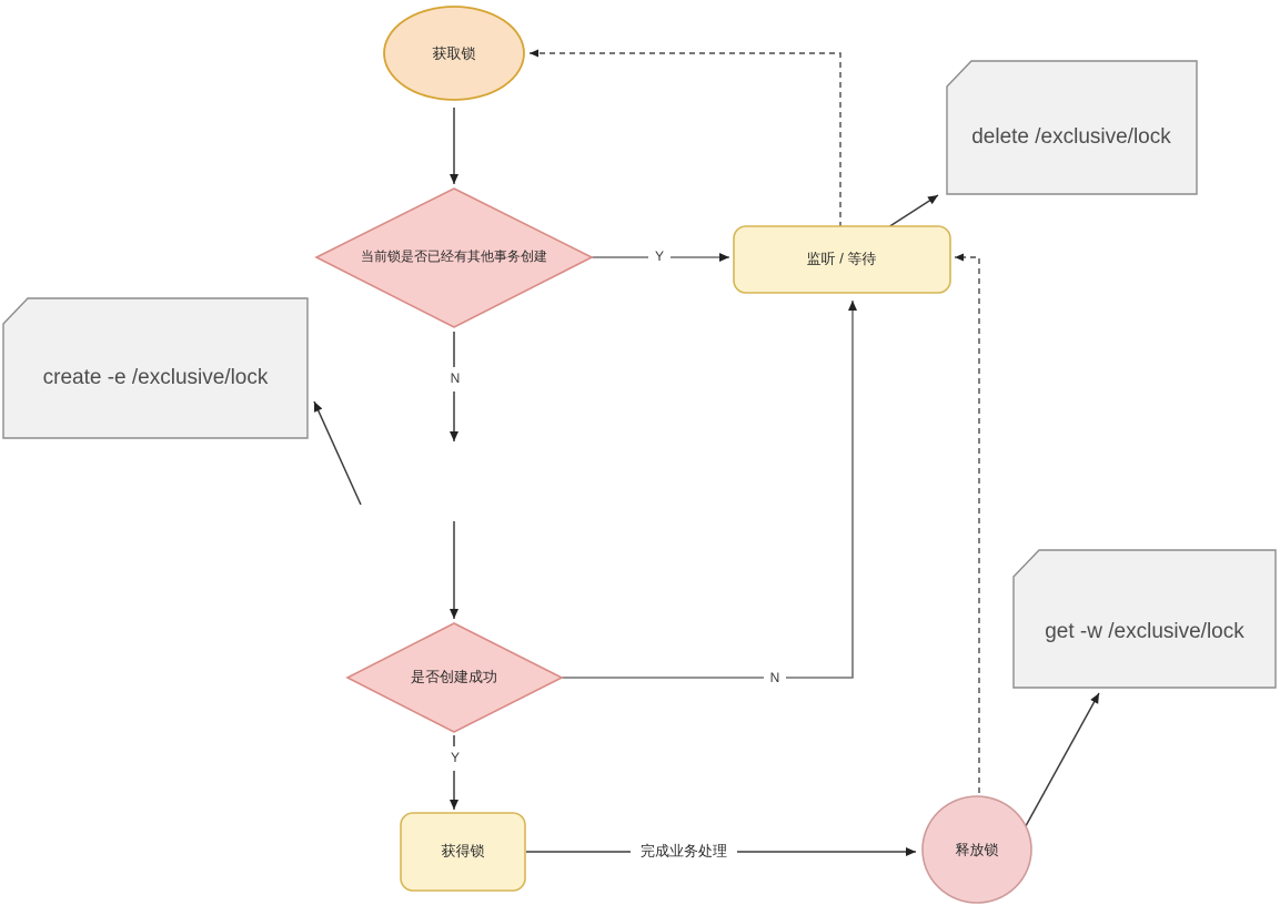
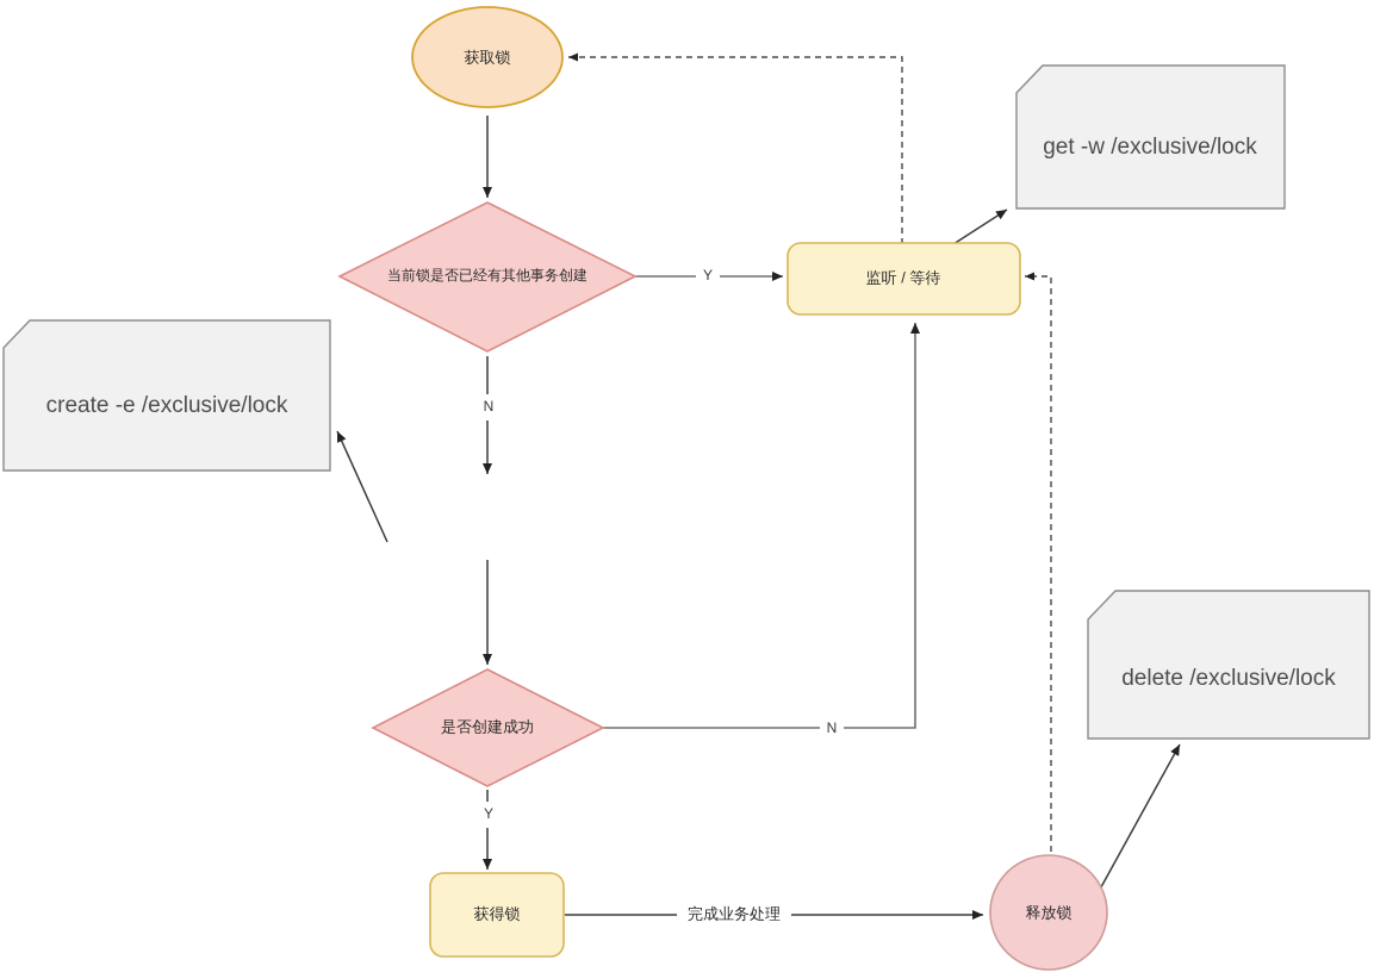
- delete /exclusive/lock
+ get -w /exclusive/lock
  create -e /exclusive/lock
- get -w /exclusive/lock
+ delete /exclusive/lock
  获取锁
  当前锁是否已经有其他事务创建
  监听 / 等待
  是否创建成功
  获得锁
  释放锁
  Y
  N
  N
  Y
  完成业务处理
